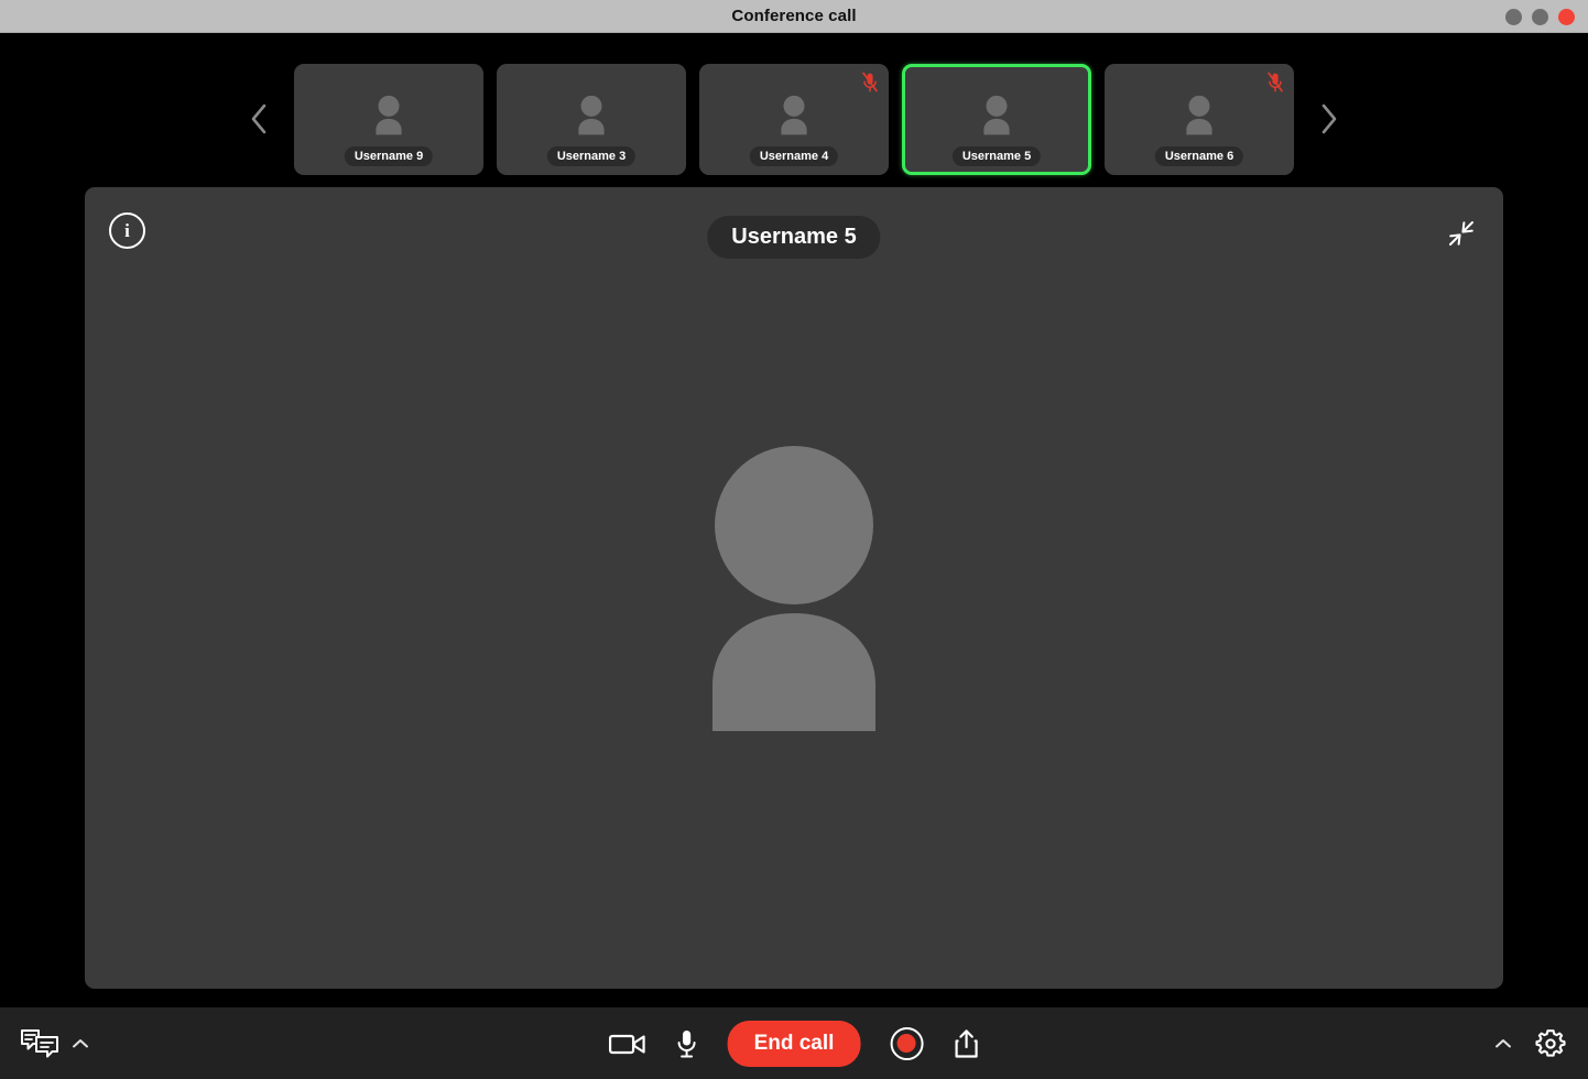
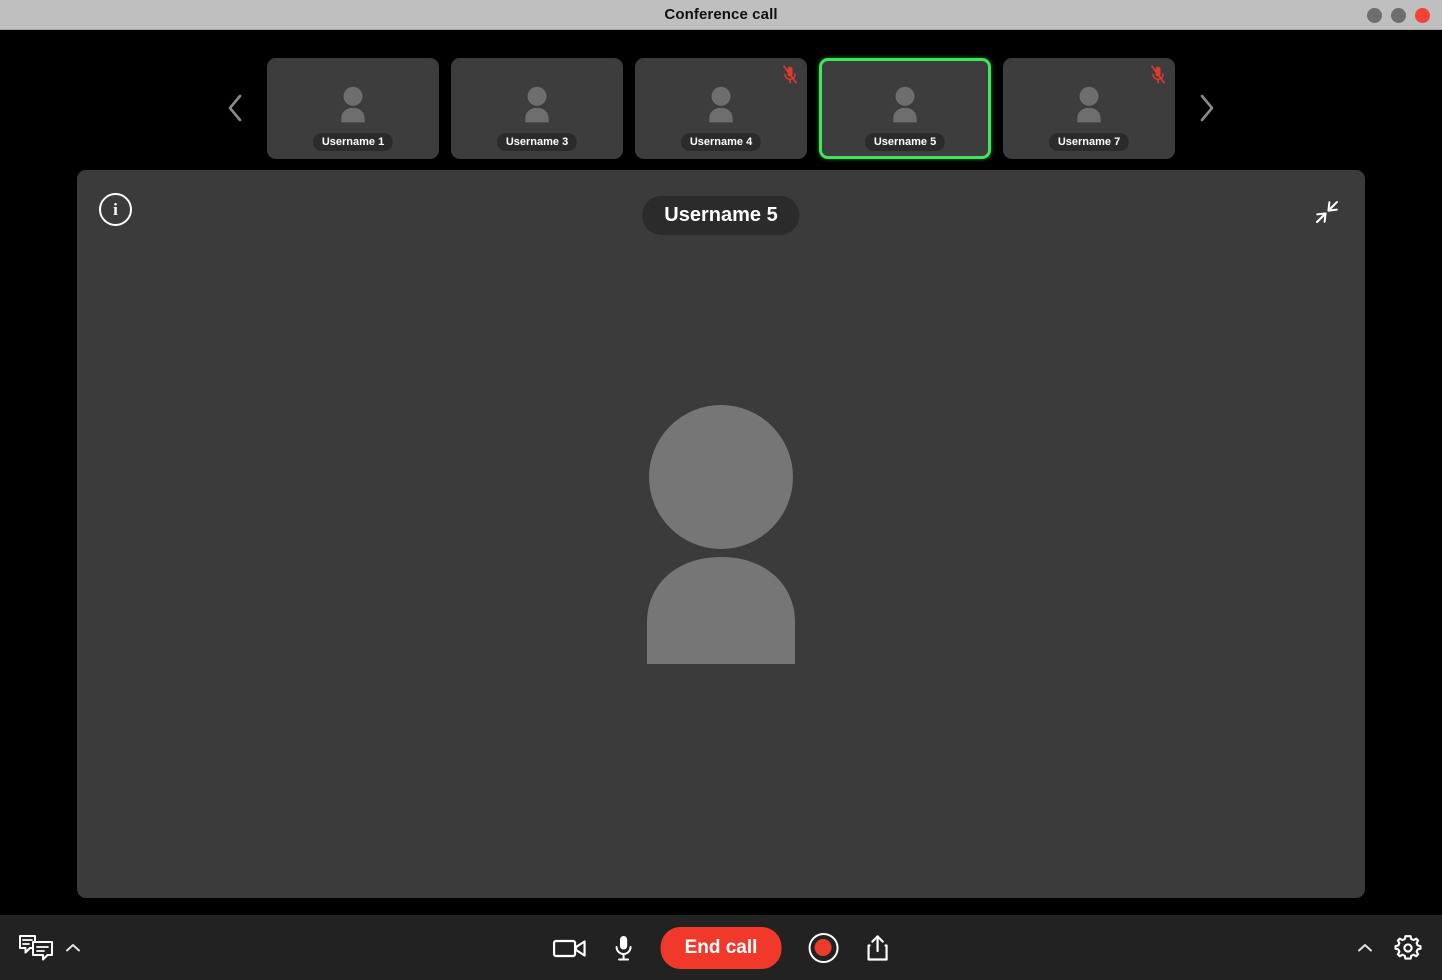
  Conference call
- Username 9
+ Username 1
  Username 3
  Username 4
  Username 5
- Username 6
+ Username 7
  i
  Username 5
  End call
